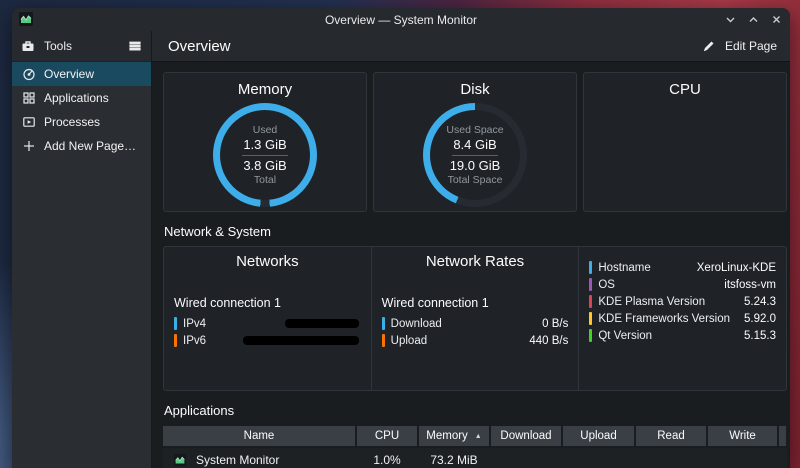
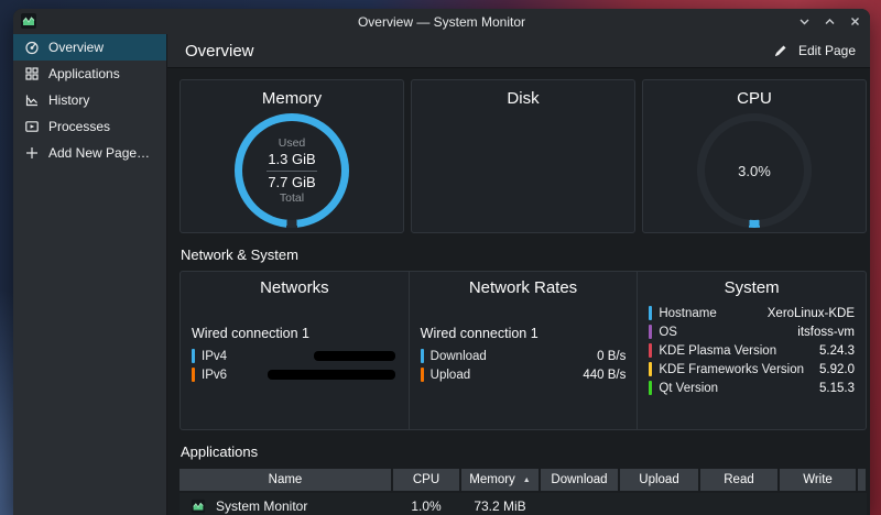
  Overview — System Monitor
- Tools
  Overview
  Applications
+ History
  Processes
  Add New Page…
  Overview
  Edit Page
  Memory
  Used
  1.3 GiB
- 3.8 GiB
+ 7.7 GiB
  Total
  Disk
- Used Space
- 8.4 GiB
- 19.0 GiB
- Total Space
  CPU
+ 3.0%
  Network & System
  Networks
  Wired connection 1
  IPv4
  IPv6
  Network Rates
  Wired connection 1
  Download
  0 B/s
  Upload
  440 B/s
+ System
  Hostname
  XeroLinux-KDE
  OS
  itsfoss-vm
  KDE Plasma Version
  5.24.3
  KDE Frameworks Version
  5.92.0
  Qt Version
  5.15.3
  Applications
  Name
  CPU
  Memory
  Download
  Upload
  Read
  Write
  System Monitor
  1.0%
  73.2 MiB
